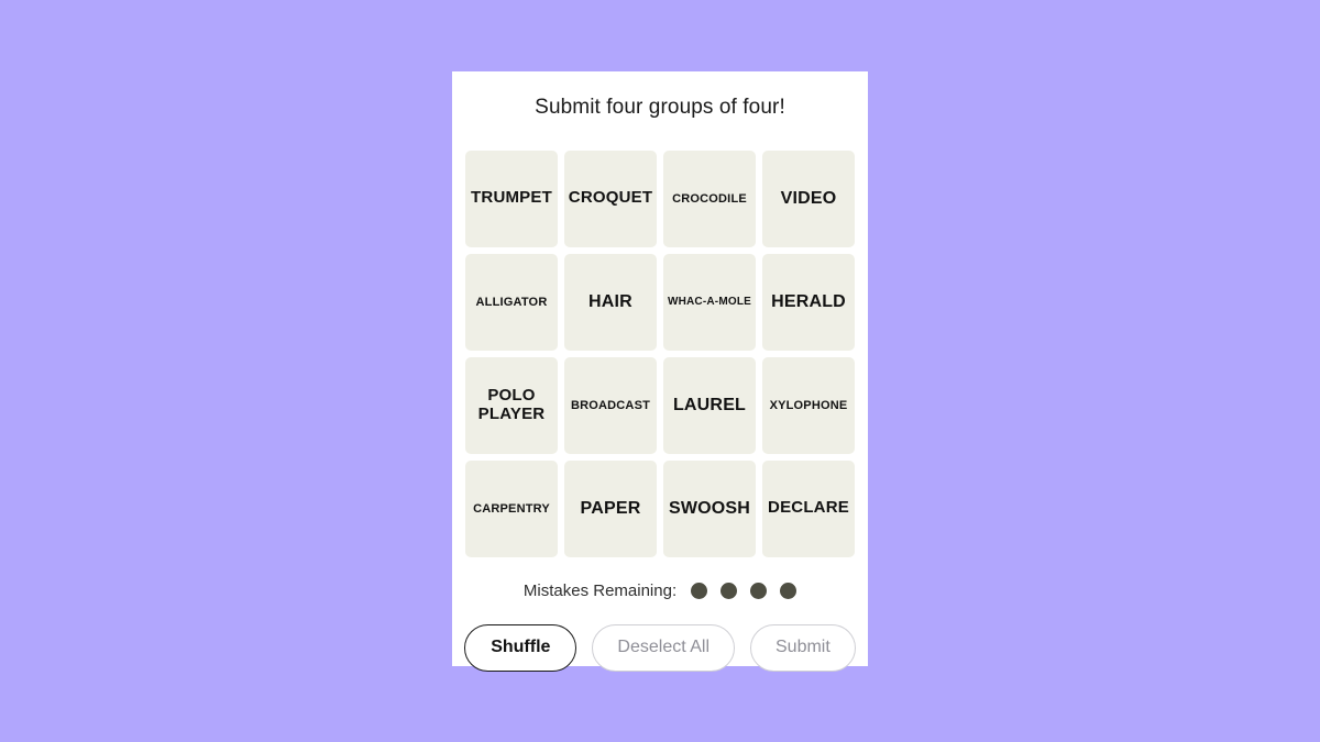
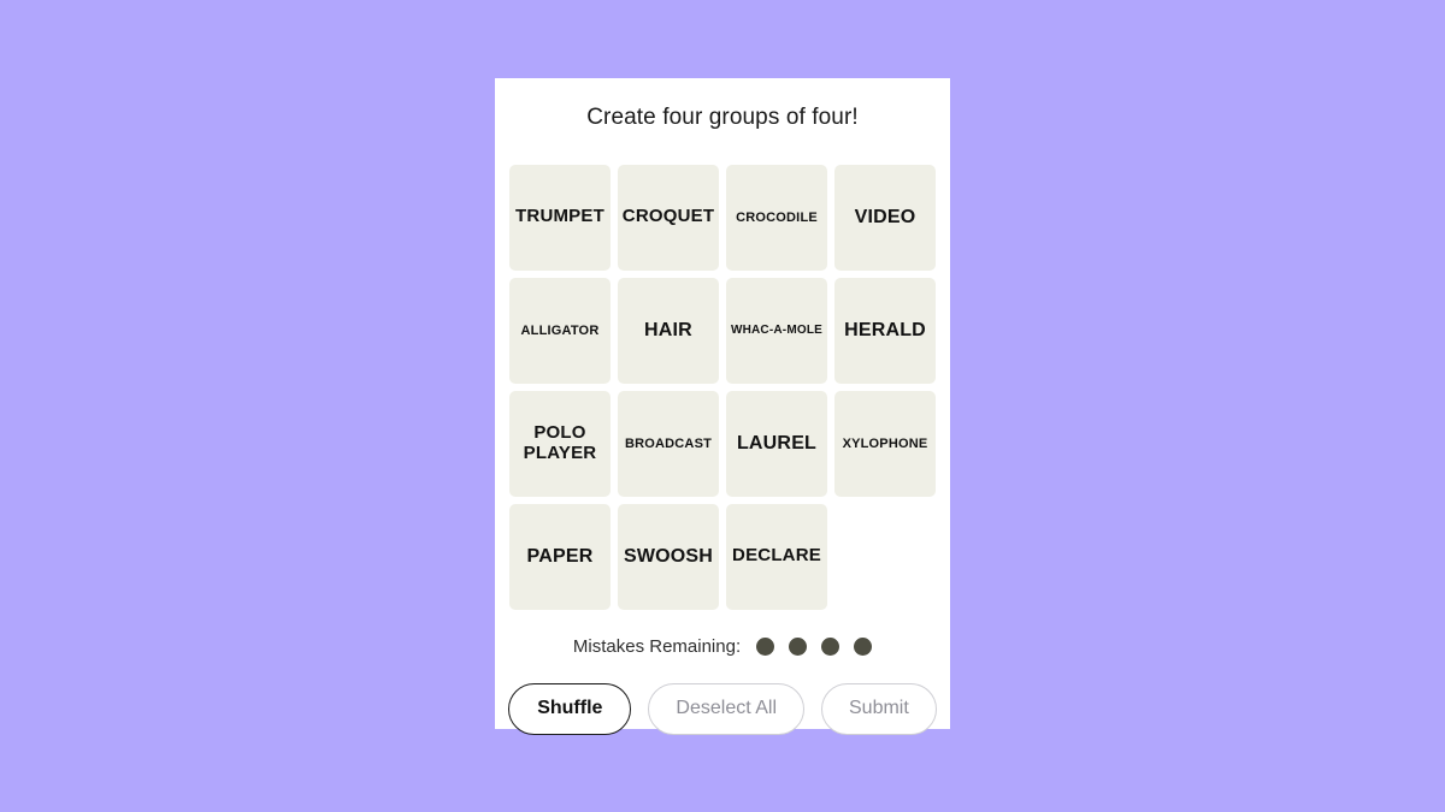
- Submit four groups of four!
+ Create four groups of four!
  TRUMPET
  CROQUET
  CROCODILE
  VIDEO
  ALLIGATOR
  HAIR
  WHAC-A-MOLE
  HERALD
  POLO
  PLAYER
  BROADCAST
  LAUREL
  XYLOPHONE
- CARPENTRY
  PAPER
  SWOOSH
  DECLARE
  Mistakes Remaining:
  Shuffle
  Deselect All
  Submit
